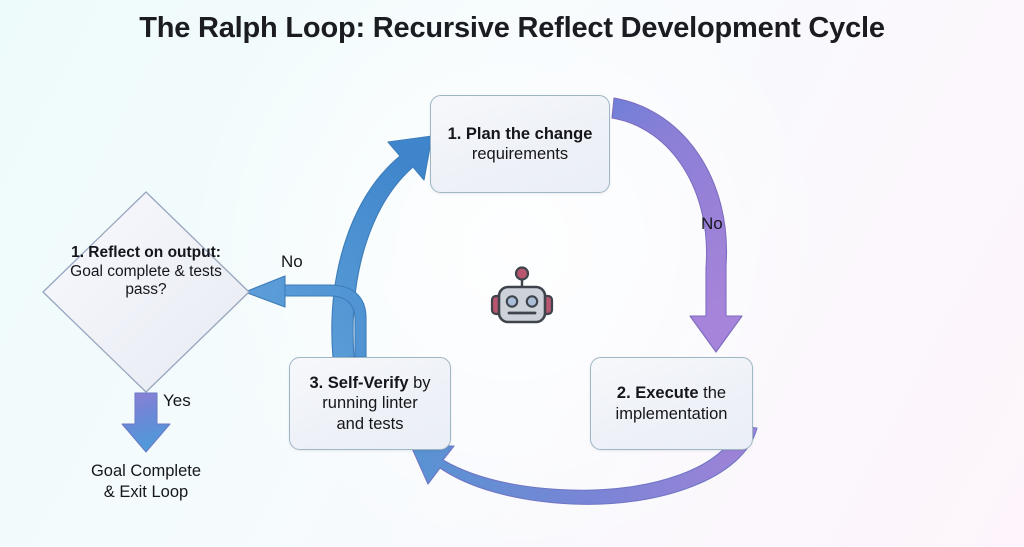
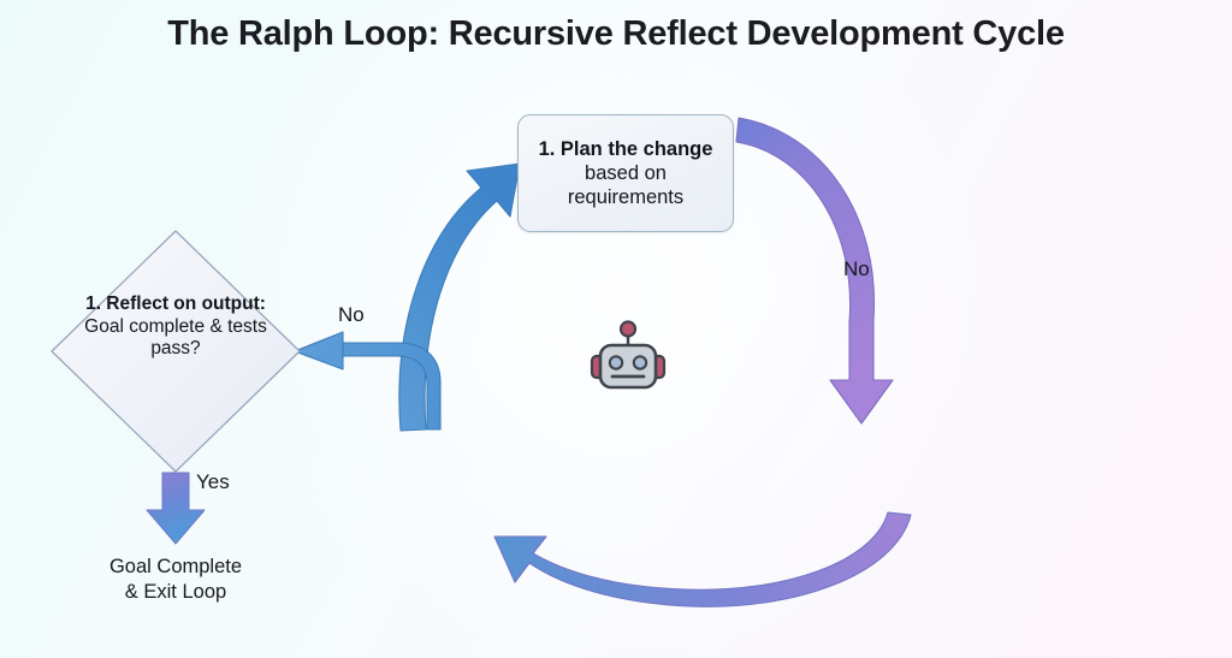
  The Ralph Loop: Recursive Reflect Development Cycle
  1. Plan the change
+ based on
  requirements
- 2. Execute the
- implementation
- 3. Self-Verify by
- running linter
- and tests
  1. Reflect on output: Goal complete & tests pass?
  No
  No
  Yes
  Goal Complete
  & Exit Loop
